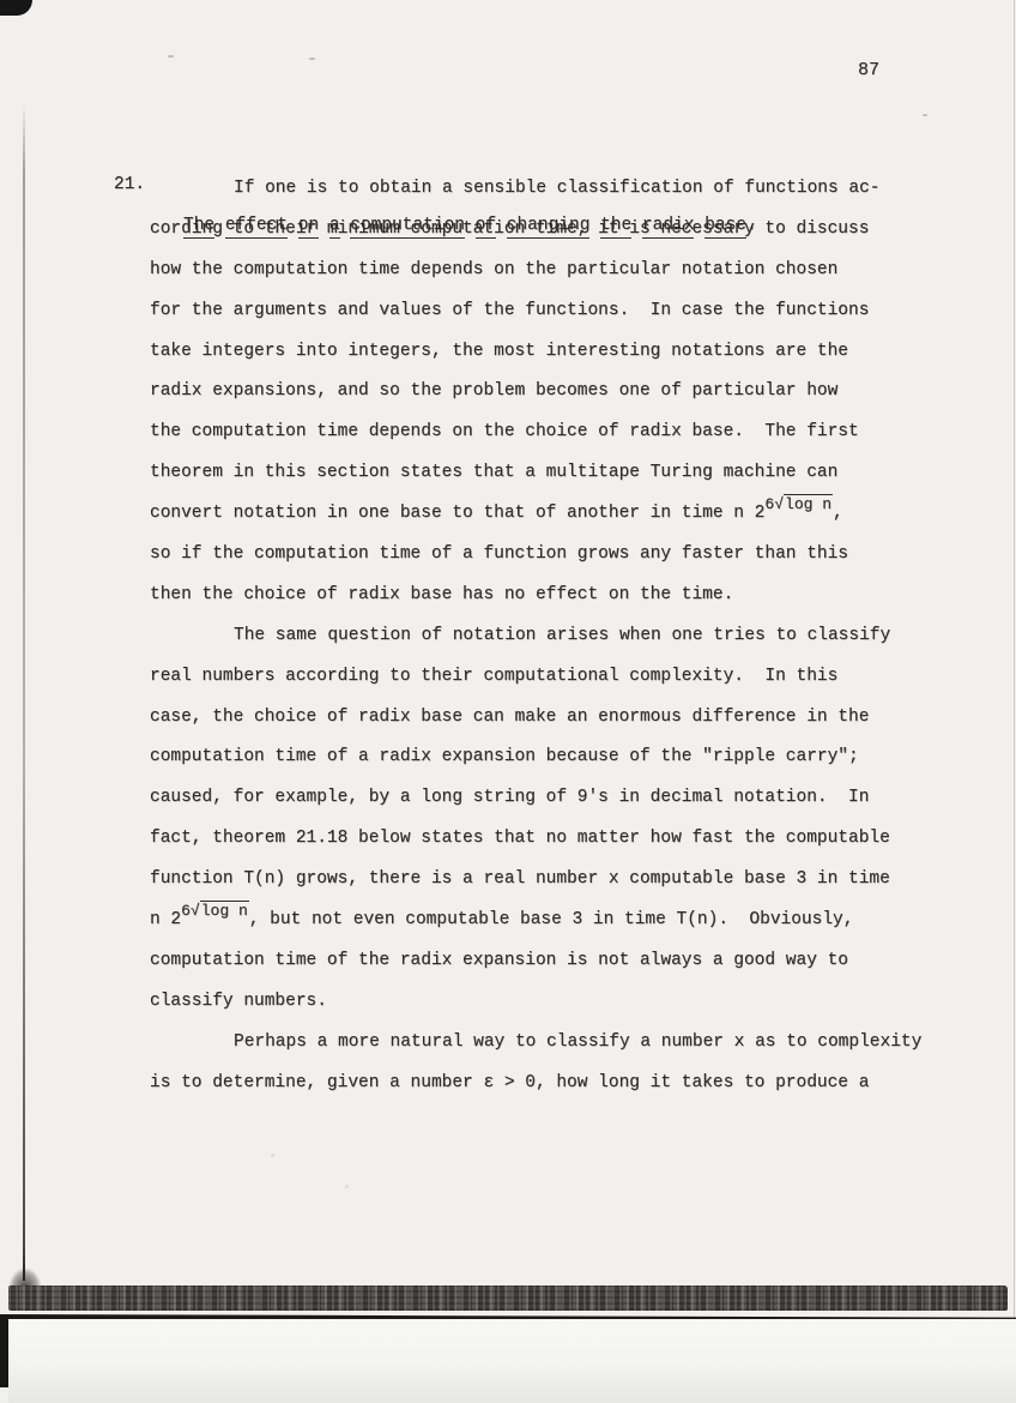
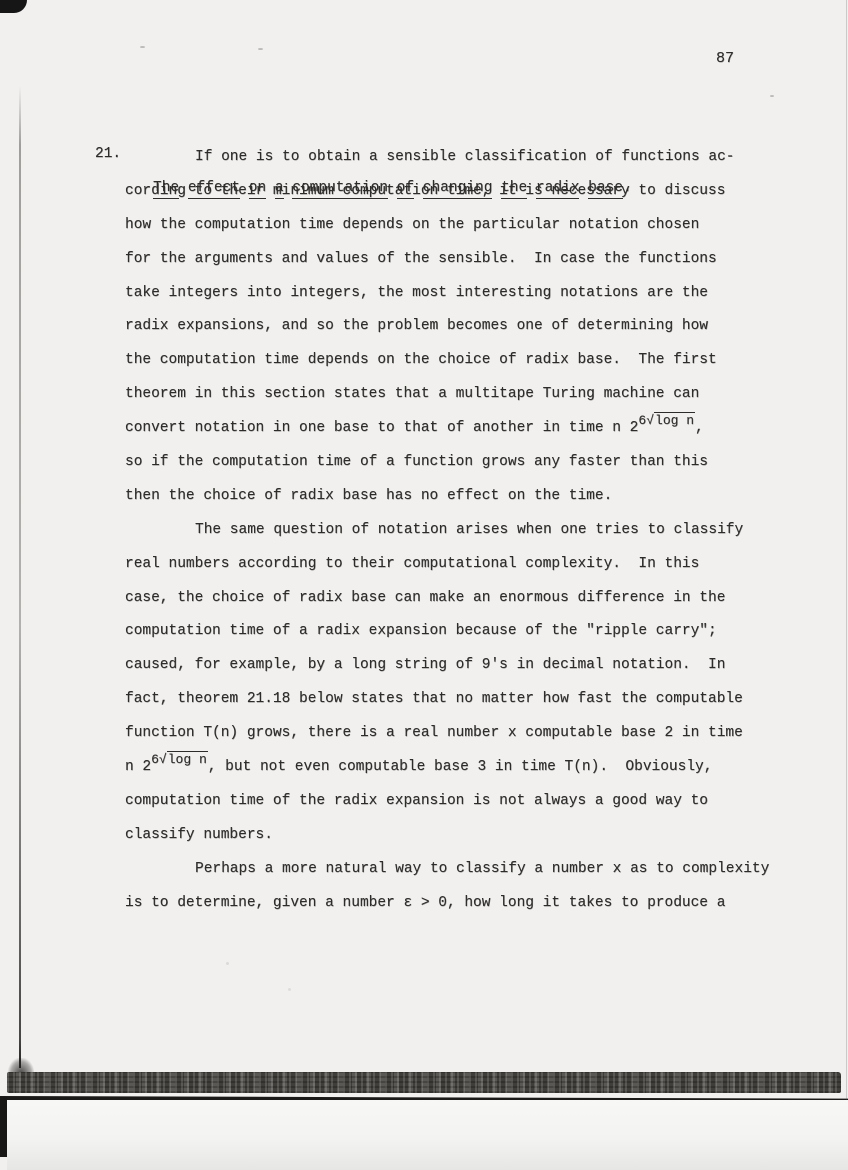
  87
  21.
  The effect on a computation of changing the radix base.
  If one is to obtain a sensible classification of functions ac-
  cording to their minimum computation time, it is necessary to discuss
  how the computation time depends on the particular notation chosen
- for the arguments and values of the functions. In case the functions
+ for the arguments and values of the sensible. In case the functions
  take integers into integers, the most interesting notations are the
- radix expansions, and so the problem becomes one of particular how
+ radix expansions, and so the problem becomes one of determining how
  the computation time depends on the choice of radix base. The first
  theorem in this section states that a multitape Turing machine can
  convert notation in one base to that of another in time n 26√log n,
  so if the computation time of a function grows any faster than this
  then the choice of radix base has no effect on the time.
  The same question of notation arises when one tries to classify
  real numbers according to their computational complexity. In this
  case, the choice of radix base can make an enormous difference in the
  computation time of a radix expansion because of the "ripple carry";
  caused, for example, by a long string of 9's in decimal notation. In
  fact, theorem 21.18 below states that no matter how fast the computable
- function T(n) grows, there is a real number x computable base 3 in time
+ function T(n) grows, there is a real number x computable base 2 in time
  n 26√log n, but not even computable base 3 in time T(n). Obviously,
  computation time of the radix expansion is not always a good way to
  classify numbers.
  Perhaps a more natural way to classify a number x as to complexity
  is to determine, given a number ε > 0, how long it takes to produce a
